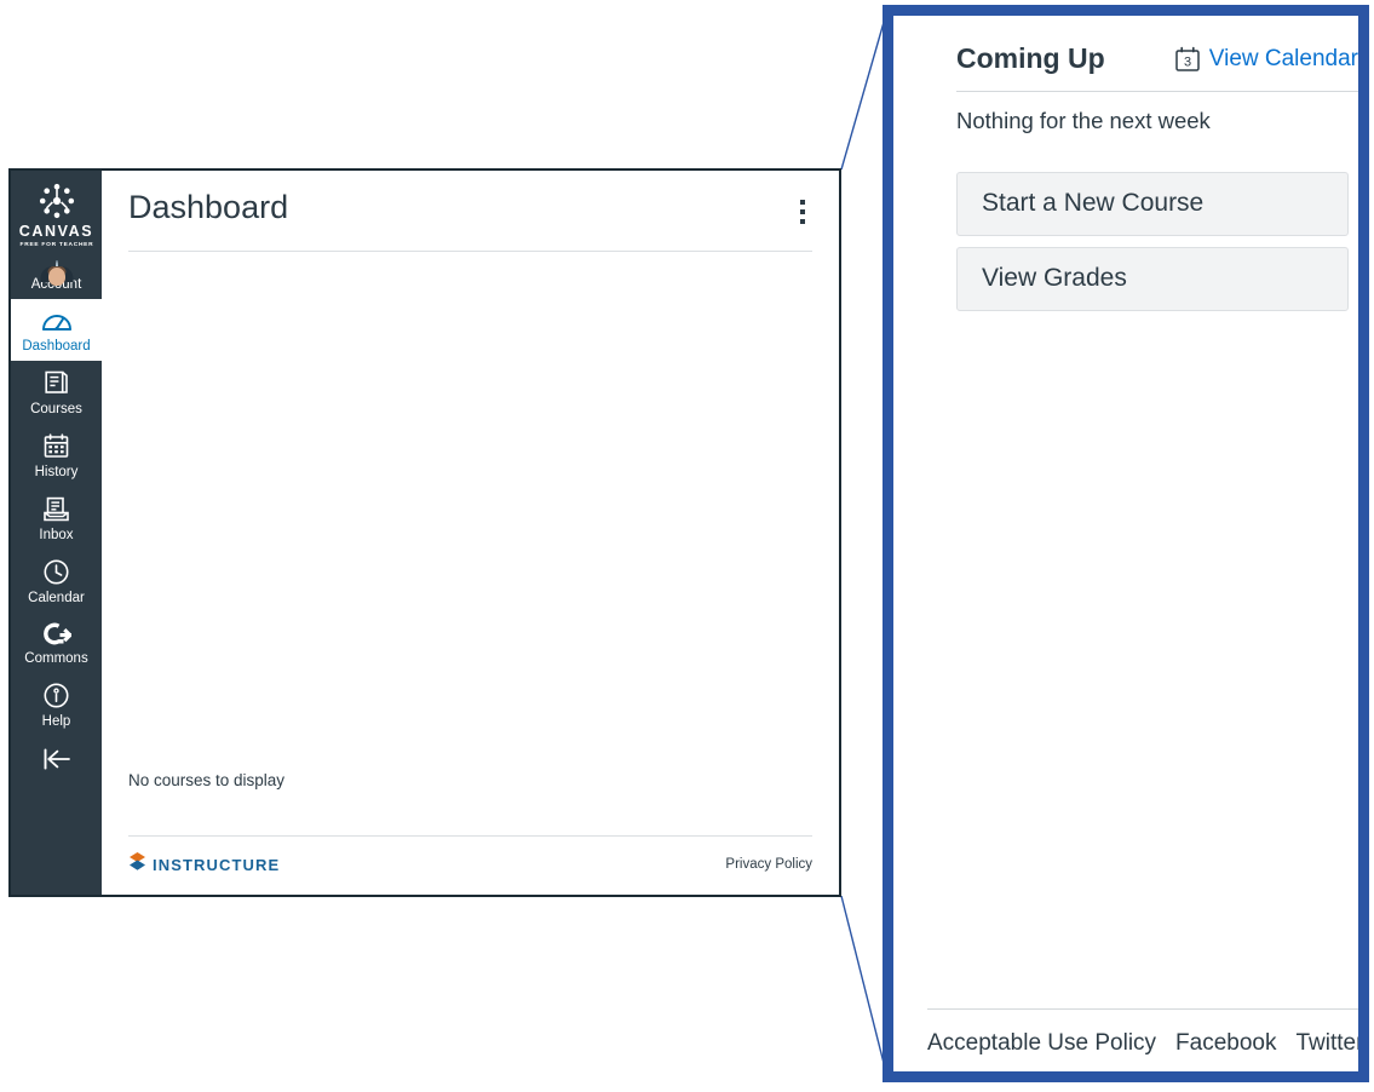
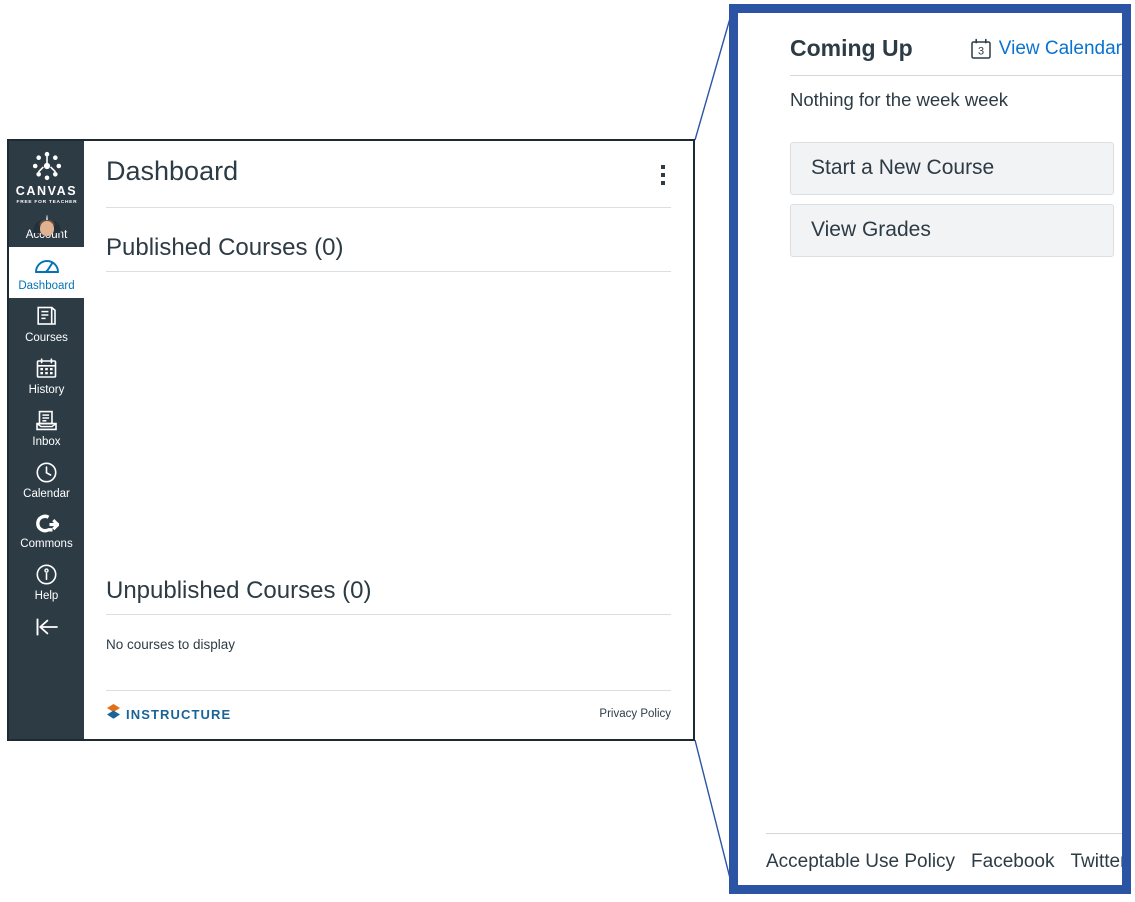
  CANVAS
  Acunt
  Dashboard
  Courses
  History
  Inbox
  Calendar
  Commons
  Help
  Dashboard
+ Published Courses (0)
+ Unpublished Courses (0)
  No courses to display
  INSTRUCTURE
  Privacy Policy
  Coming Up
  3
  View Calendar
- Nothing for the next week
+ Nothing for the week week
  Start a New Course
  View Grades
  Acceptable Use Policy
  Facebook
  Twitte
